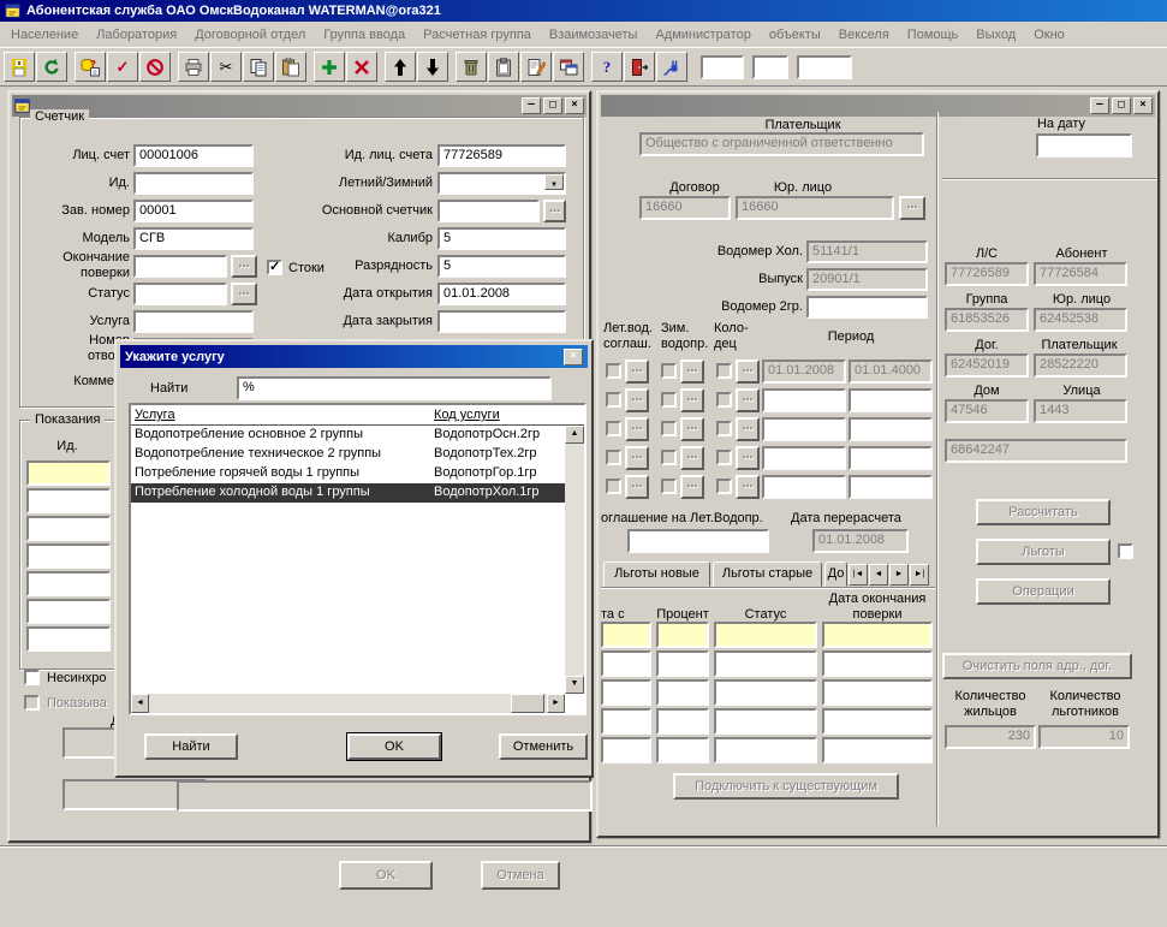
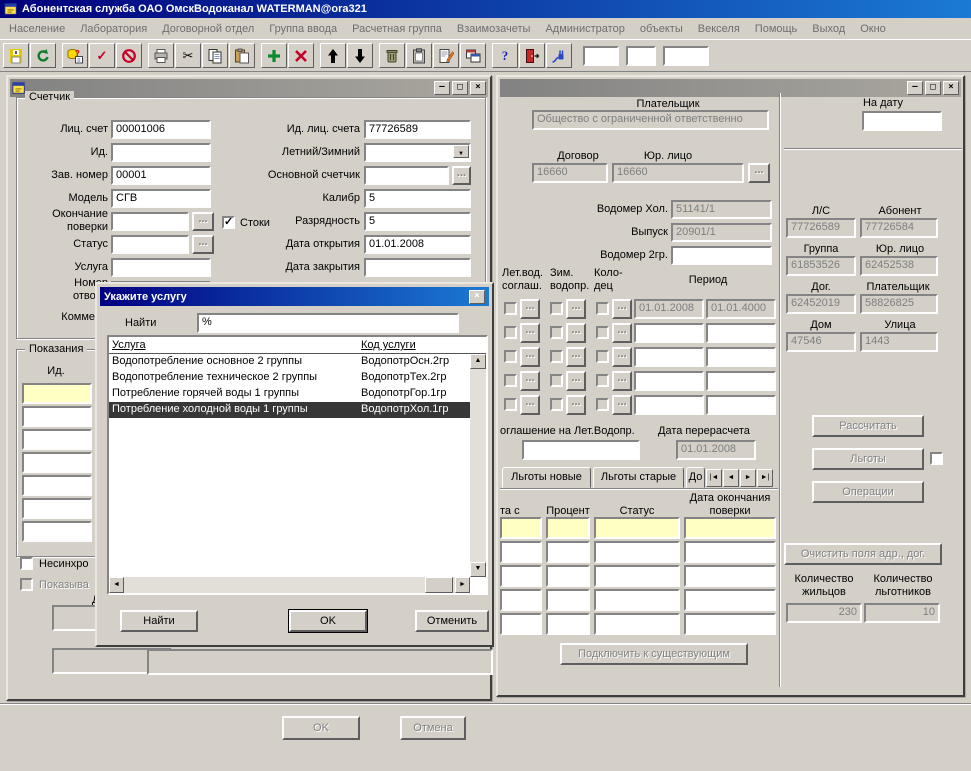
  Абонентская служба ОАО ОмскВодоканал WATERMAN@ora321
  Население
  Лаборатория
  Договорной отдел
  Группа ввода
  Расчетная группа
  Взаимозачеты
  Администратор
  объекты
  Векселя
  Помощь
  Выход
  Окно
  ?
  ✓
  ✂
  ?
  –
  □
  ×
  Счетчик
  Лиц. счет
  00001006
  Ид.
  Зав. номер
  00001
  Модель
  СГВ
  Окончание
  поверки
  ...
  Статус
  ...
  Услуга
  ✓
  Стоки
  Ид. лиц. счета
  77726589
  Летний/Зимний
  Основной счетчик
  ...
  Калибр
  5
  Разрядность
  5
  Дата открытия
  01.01.2008
  Дата закрытия
  Показания
  Ид.
  Несинхро
  Показыва
  –
  □
  ×
  Плательщик
  Общество с ограниченной ответственно
  Договор
  Юр. лицо
  16660
  16660
  ...
  Водомер Хол.
  51141/1
  Выпуск
  20901/1
  Водомер 2гр.
  Лет.вод.
  соглаш.
  Зим.
  водопр.
  Коло-
  дец
  Период
  ...
  ...
  ...
  01.01.2008
  01.01.4000
  ...
  ...
  ...
  ...
  ...
  ...
  ...
  ...
  ...
  ...
  ...
  ...
  оглашение на Лет.Водопр.
  Дата перерасчета
  01.01.2008
  Льготы новые
  Льготы старые
  До
  та с
  Процент
  Статус
  Дата окончания
  поверки
  Подключить к существующим
  На дату
  Л/С
  Абонент
  77726589
  77726584
  Группа
  Юр. лицо
  61853526
  62452538
  Дог.
  Плательщик
  62452019
- 28522220
+ 58826825
  Дом
  Улица
  47546
  1443
- 68642247
  Рассчитать
  Льготы
  Операции
  Очистить поля адр., дог.
  Количество
  жильцов
  Количество
  льготников
  230
  10
  OK
  Отмена
  Укажите услугу
  ×
  Найти
  %
  Услуга
  Код услуги
  Водопотребление основное 2 группы
  ВодопотрОсн.2гр
  Водопотребление техническое 2 группы
  ВодопотрТех.2гр
  Потребление горячей воды 1 группы
  ВодопотрГор.1гр
  Потребление холодной воды 1 группы
  ВодопотрХол.1гр
  Найти
  OK
  Отменить
